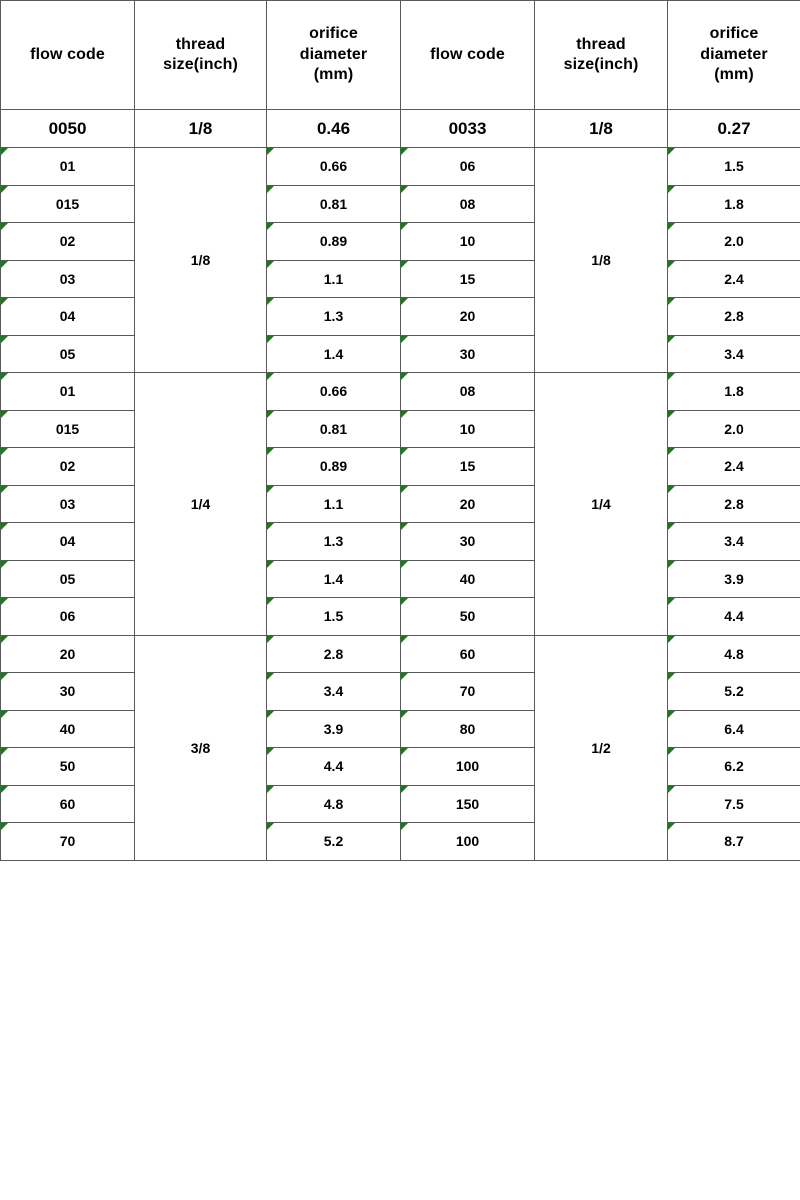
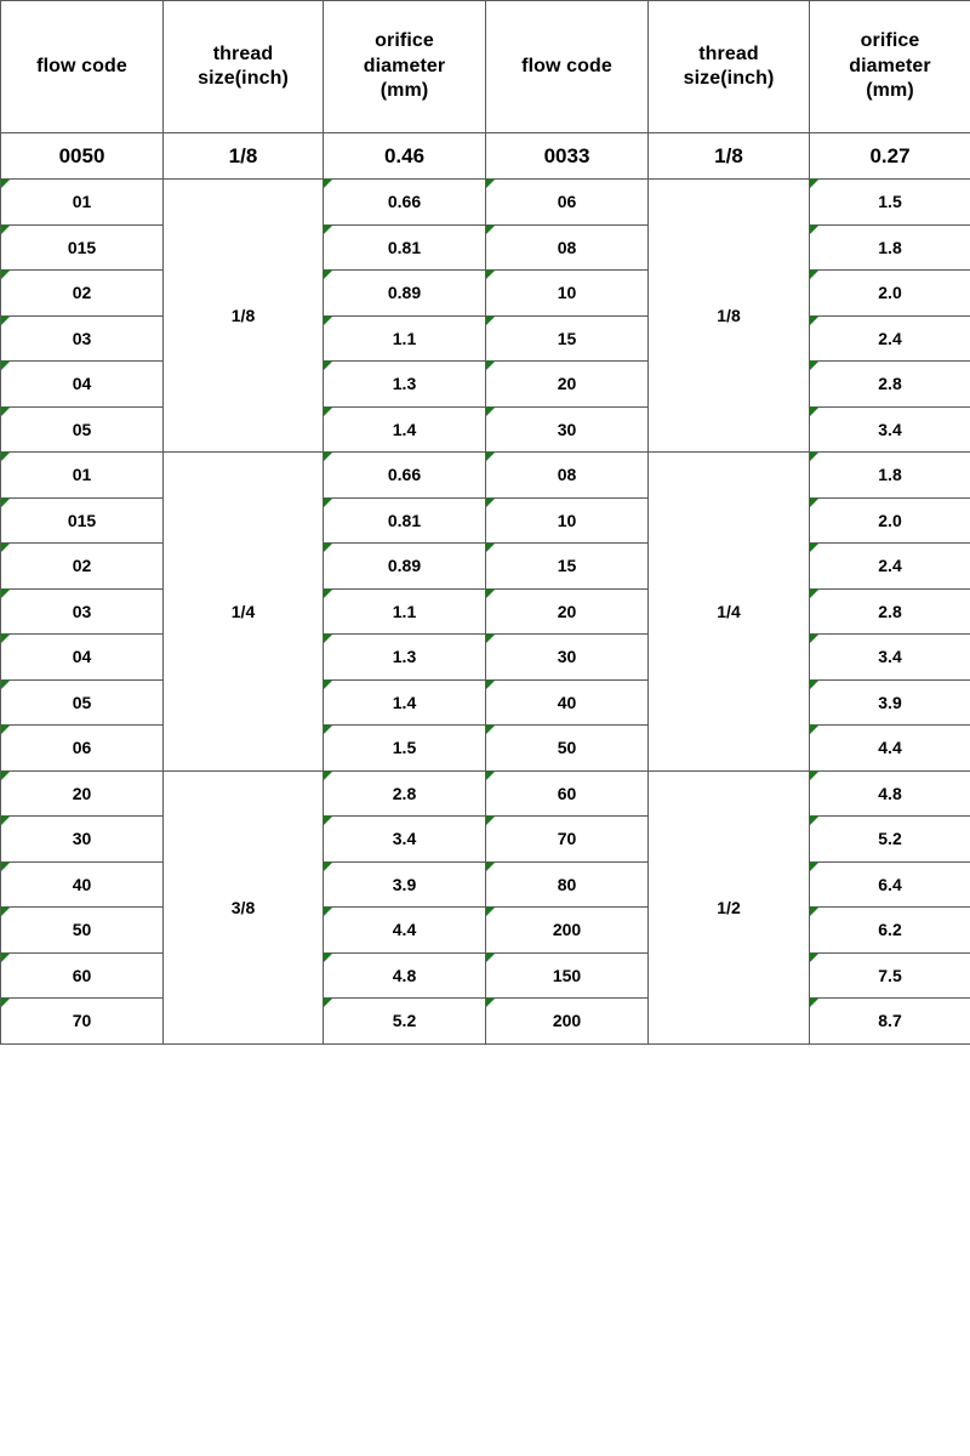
  flow code	thread size(inch)	orifice diameter (mm)	flow code	thread size(inch)	orifice diameter (mm)
  0050	1/8	0.46	0033	1/8	0.27
  01	1/8	0.66	06	1/8	1.5
  015	0.81	08	1.8
  02	0.89	10	2.0
  03	1.1	15	2.4
  04	1.3	20	2.8
  05	1.4	30	3.4
  01	1/4	0.66	08	1/4	1.8
  015	0.81	10	2.0
  02	0.89	15	2.4
  03	1.1	20	2.8
  04	1.3	30	3.4
  05	1.4	40	3.9
  06	1.5	50	4.4
  20	3/8	2.8	60	1/2	4.8
  30	3.4	70	5.2
  40	3.9	80	6.4
- 50	4.4	100	6.2
+ 50	4.4	200	6.2
  60	4.8	150	7.5
- 70	5.2	100	8.7
+ 70	5.2	200	8.7
